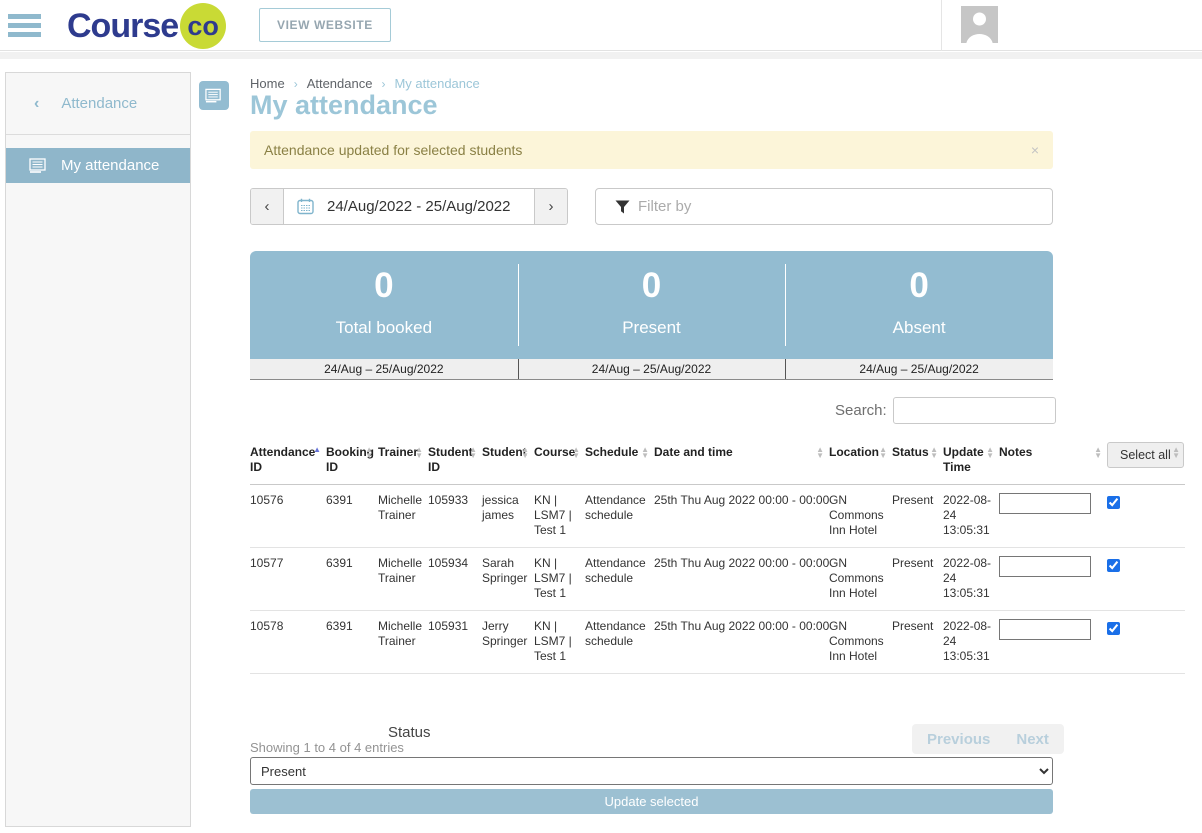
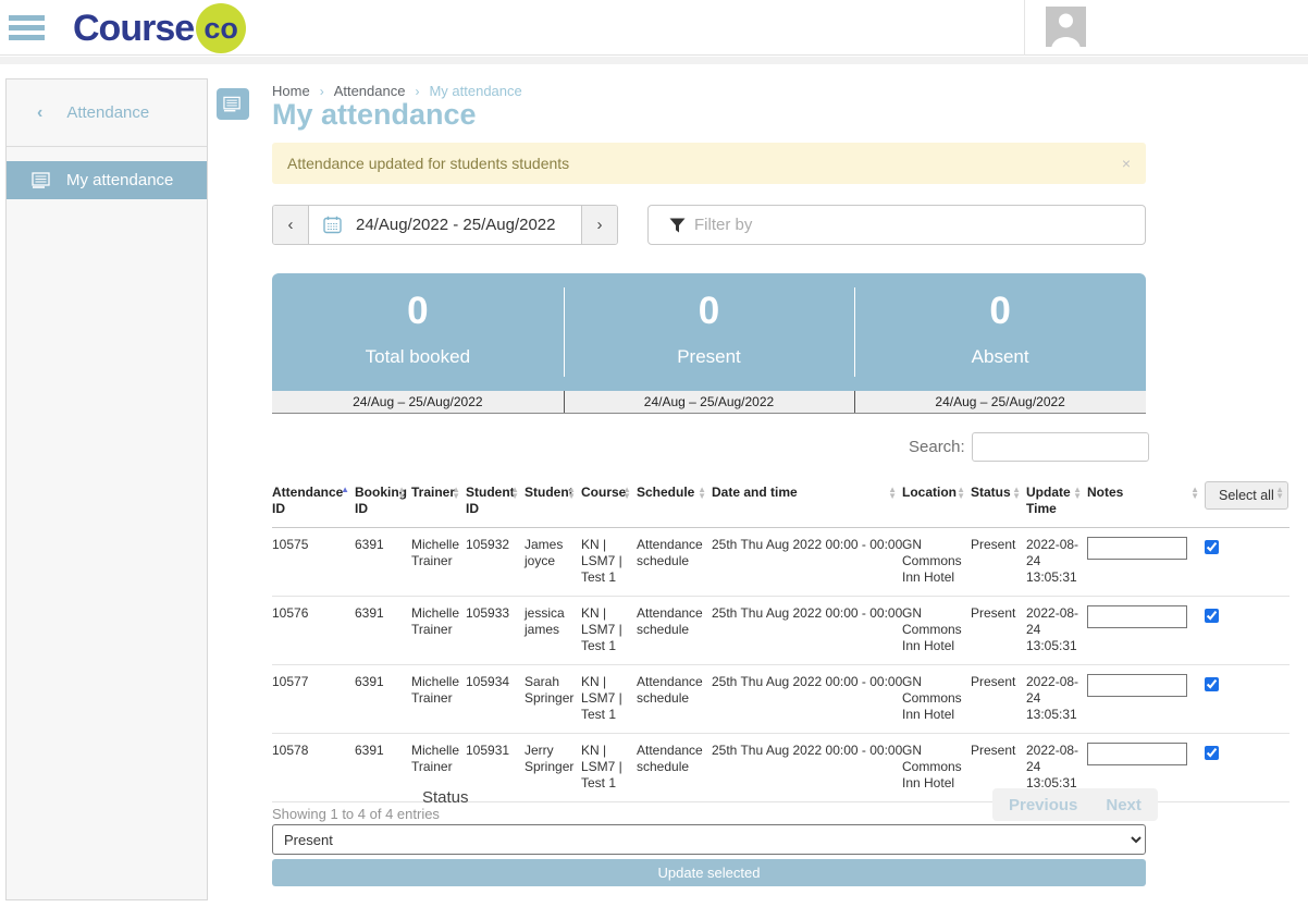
  Course
  co
- VIEW WEBSITE
  ‹
  Attendance
  My attendance
  Home
  ›
  Attendance
  ›
  My attendance
  My attendance
- Attendance updated for selected students
+ Attendance updated for students students
  ×
  ‹
  24/Aug/2022 - 25/Aug/2022
  ›
  Filter by
  0
  Total booked
  0
  Present
  0
  Absent
  24/Aug – 25/Aug/2022
  24/Aug – 25/Aug/2022
  24/Aug – 25/Aug/2022
  Search:
  Attendance ID▲	Booking ID▲▼	Trainer▲▼	Student ID▲▼	Student▲▼	Course▲▼	Schedule ▲▼	Date and time ▲▼	Location▲▼	Status ▲▼	Update Time▲▼	Notes ▲▼	Select all ▲▼
+ 10575	6391	Michelle Trainer	105932	James joyce	KN | LSM7 | Test 1	Attendance schedule	25th Thu Aug 2022 00:00 - 00:00	GN Commons Inn Hotel	Present	2022-08-24 13:05:31
  10576	6391	Michelle Trainer	105933	jessica james	KN | LSM7 | Test 1	Attendance schedule	25th Thu Aug 2022 00:00 - 00:00	GN Commons Inn Hotel	Present	2022-08-24 13:05:31
  10577	6391	Michelle Trainer	105934	Sarah Springer	KN | LSM7 | Test 1	Attendance schedule	25th Thu Aug 2022 00:00 - 00:00	GN Commons Inn Hotel	Present	2022-08-24 13:05:31
  10578	6391	Michelle Trainer	105931	Jerry Springer	KN | LSM7 | Test 1	Attendance schedule	25th Thu Aug 2022 00:00 - 00:00	GN Commons Inn Hotel	Present	2022-08-24 13:05:31
  Status
  Showing 1 to 4 of 4 entries
  Previous
  Next
  Present
  Update selected
